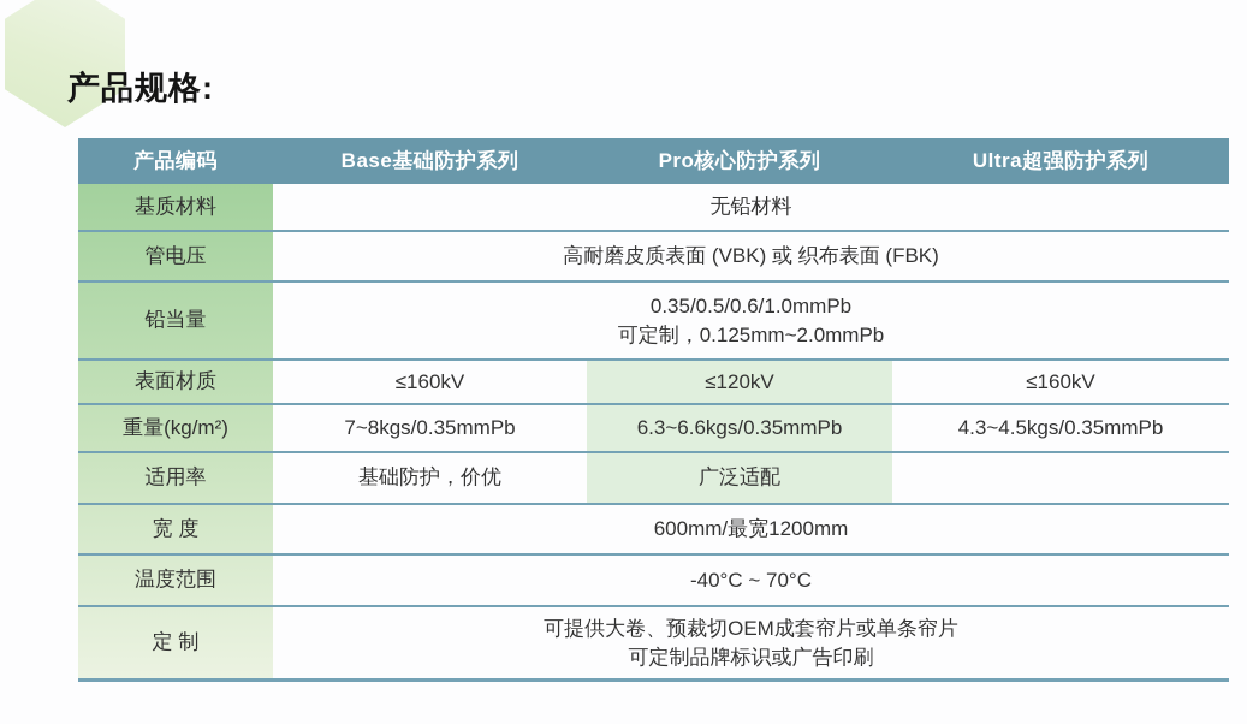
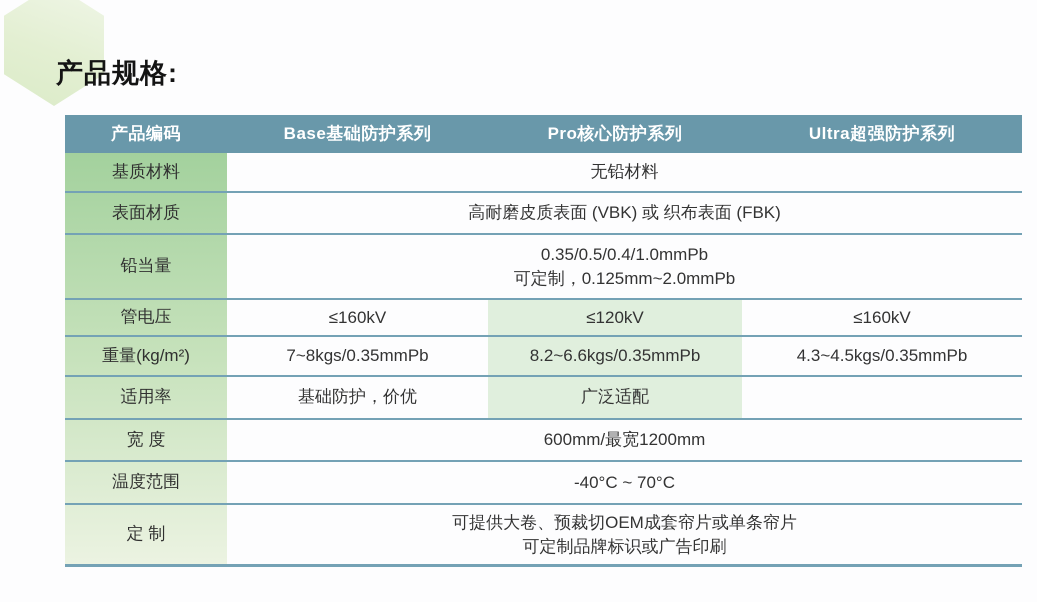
  产品规格:
  产品编码
  Base基础防护系列
  Pro核心防护系列
  Ultra超强防护系列
  基质材料
  无铅材料
- 管电压
+ 表面材质
  高耐磨皮质表面 (VBK) 或 织布表面 (FBK)
  铅当量
- 0.35/0.5/0.6/1.0mmPb
+ 0.35/0.5/0.4/1.0mmPb
  可定制，0.125mm~2.0mmPb
- 表面材质
+ 管电压
  ≤160kV
  ≤120kV
  ≤160kV
  重量(kg/m²)
  7~8kgs/0.35mmPb
- 6.3~6.6kgs/0.35mmPb
+ 8.2~6.6kgs/0.35mmPb
  4.3~4.5kgs/0.35mmPb
  适用率
  基础防护，价优
  广泛适配
  宽 度
  600mm/最宽1200mm
  温度范围
  -40°C ~ 70°C
  定 制
  可提供大卷、预裁切OEM成套帘片或单条帘片
  可定制品牌标识或广告印刷
